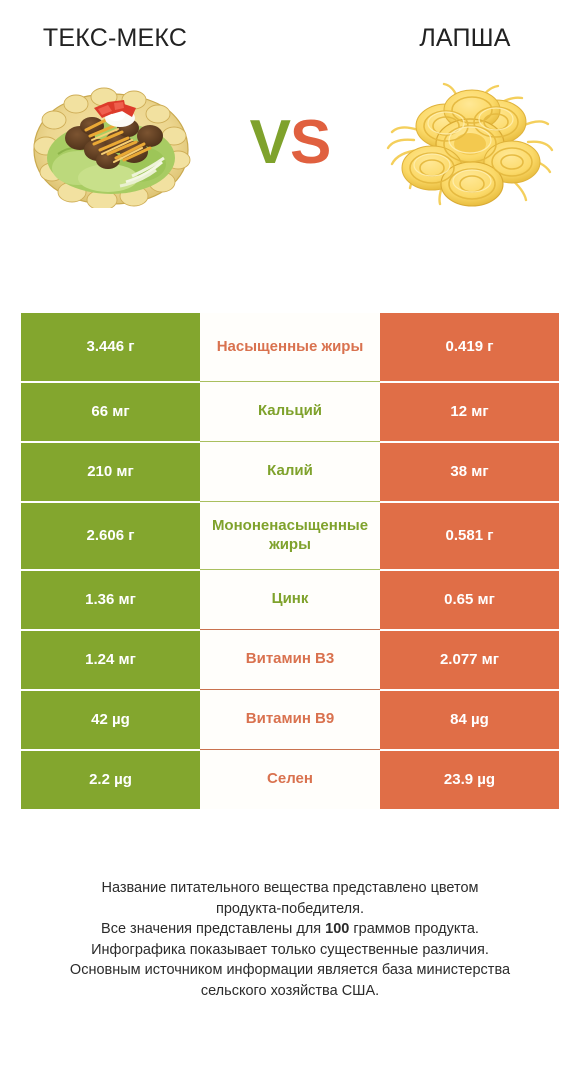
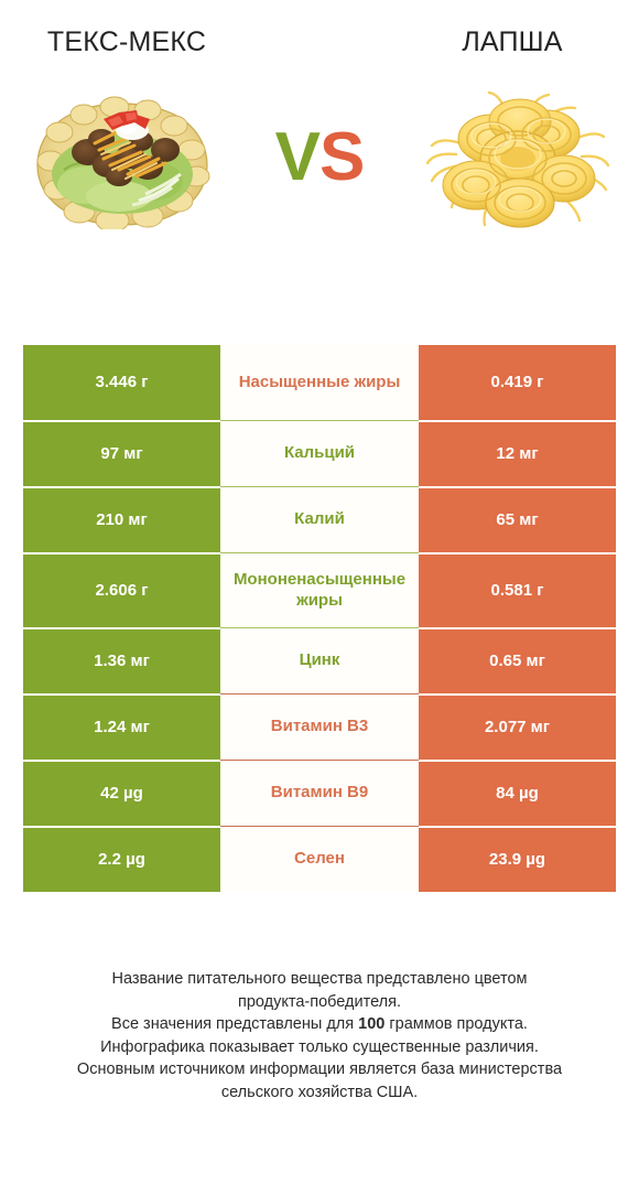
  ТЕКС-МЕКС
  ЛАПША
  VS
  3.446 г
  Насыщенные жиры
  0.419 г
- 66 мг
+ 97 мг
  Кальций
  12 мг
  210 мг
  Калий
- 38 мг
+ 65 мг
  2.606 г
  Мононенасыщенные жиры
  0.581 г
  1.36 мг
  Цинк
  0.65 мг
  1.24 мг
  Витамин B3
  2.077 мг
  42 µg
  Витамин B9
  84 µg
  2.2 µg
  Селен
  23.9 µg
  Название питательного вещества представлено цветом
  продукта-победителя.
  Все значения представлены для 100 граммов продукта.
  Инфографика показывает только существенные различия.
  Основным источником информации является база министерства
  сельского хозяйства США.
